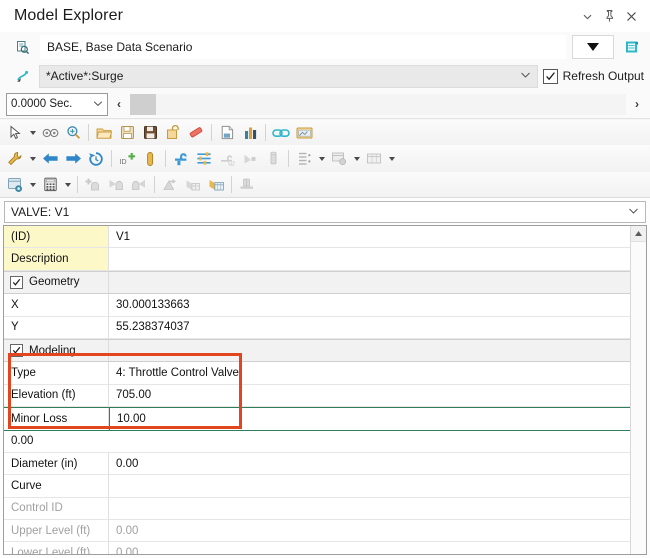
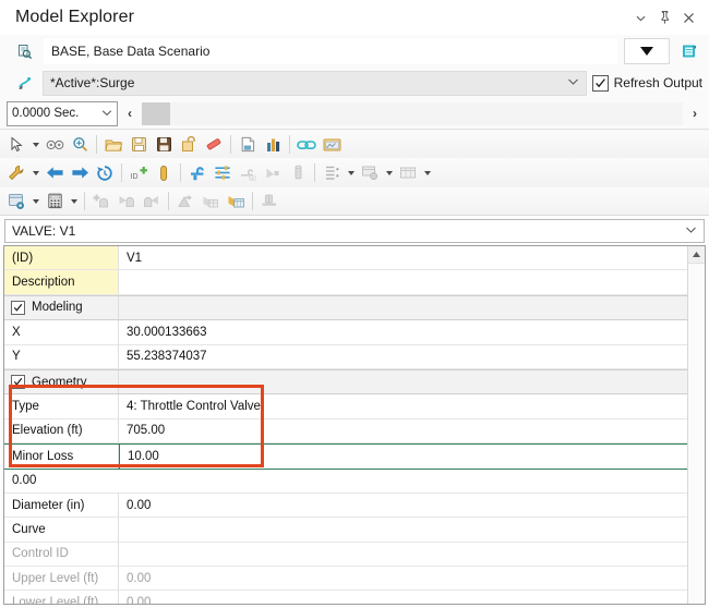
  Model Explorer
  BASE, Base Data Scenario
  *Active*:Surge
  Refresh Output
  0.0000 Sec.
  ‹
  ›
  VALVE: V1
  (ID)
  V1
  Description
- Geometry
+ Modeling
  X
  30.000133663
  Y
  55.238374037
- Modeling
+ Geometry
  Type
  4: Throttle Control Valve
  Elevation (ft)
  705.00
  Minor Loss
  10.00
  0.00
  Diameter (in)
  0.00
  Curve
  Control ID
  Upper Level (ft)
  0.00
  Lower Level (ft)
  0.00
